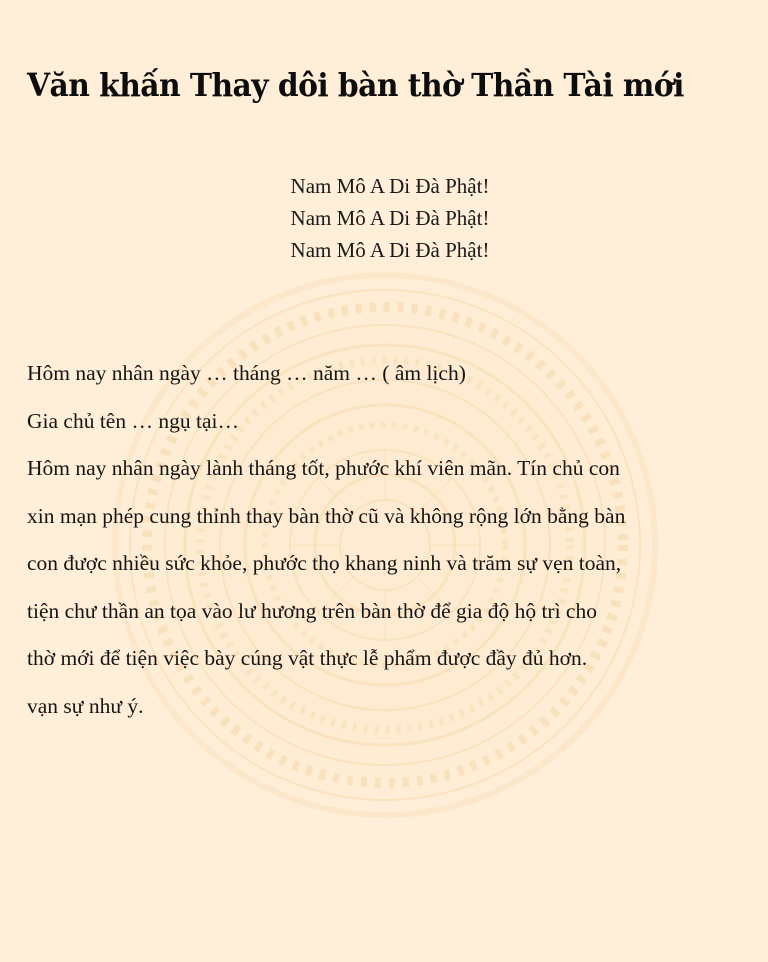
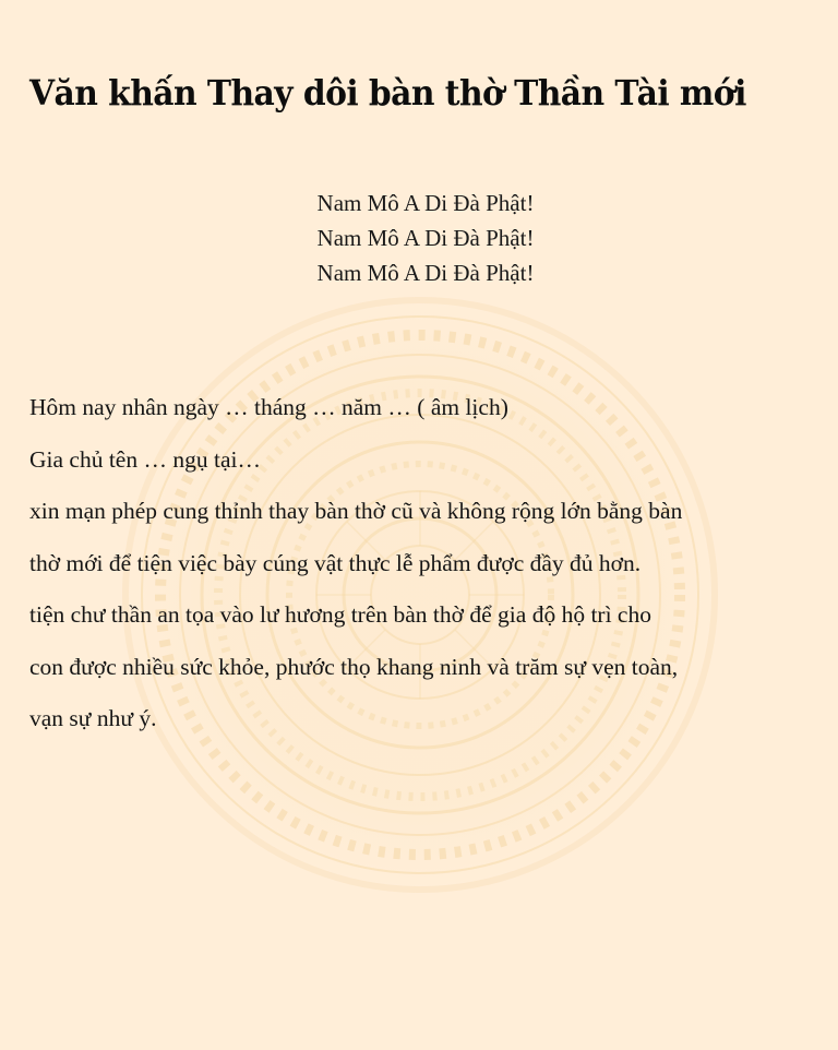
  Văn khấn Thay dôi bàn thờ Thần Tài mới
  Nam Mô A Di Đà Phật!
  Nam Mô A Di Đà Phật!
  Nam Mô A Di Đà Phật!
  Hôm nay nhân ngày … tháng … năm … ( âm lịch)
  Gia chủ tên … ngụ tại…
- Hôm nay nhân ngày lành tháng tốt, phước khí viên mãn. Tín chủ con
  xin mạn phép cung thỉnh thay bàn thờ cũ và không rộng lớn bằng bàn
- con được nhiều sức khỏe, phước thọ khang ninh và trăm sự vẹn toàn,
+ thờ mới để tiện việc bày cúng vật thực lễ phẩm được đầy đủ hơn.
  tiện chư thần an tọa vào lư hương trên bàn thờ để gia độ hộ trì cho
- thờ mới để tiện việc bày cúng vật thực lễ phẩm được đầy đủ hơn.
+ con được nhiều sức khỏe, phước thọ khang ninh và trăm sự vẹn toàn,
  vạn sự như ý.
